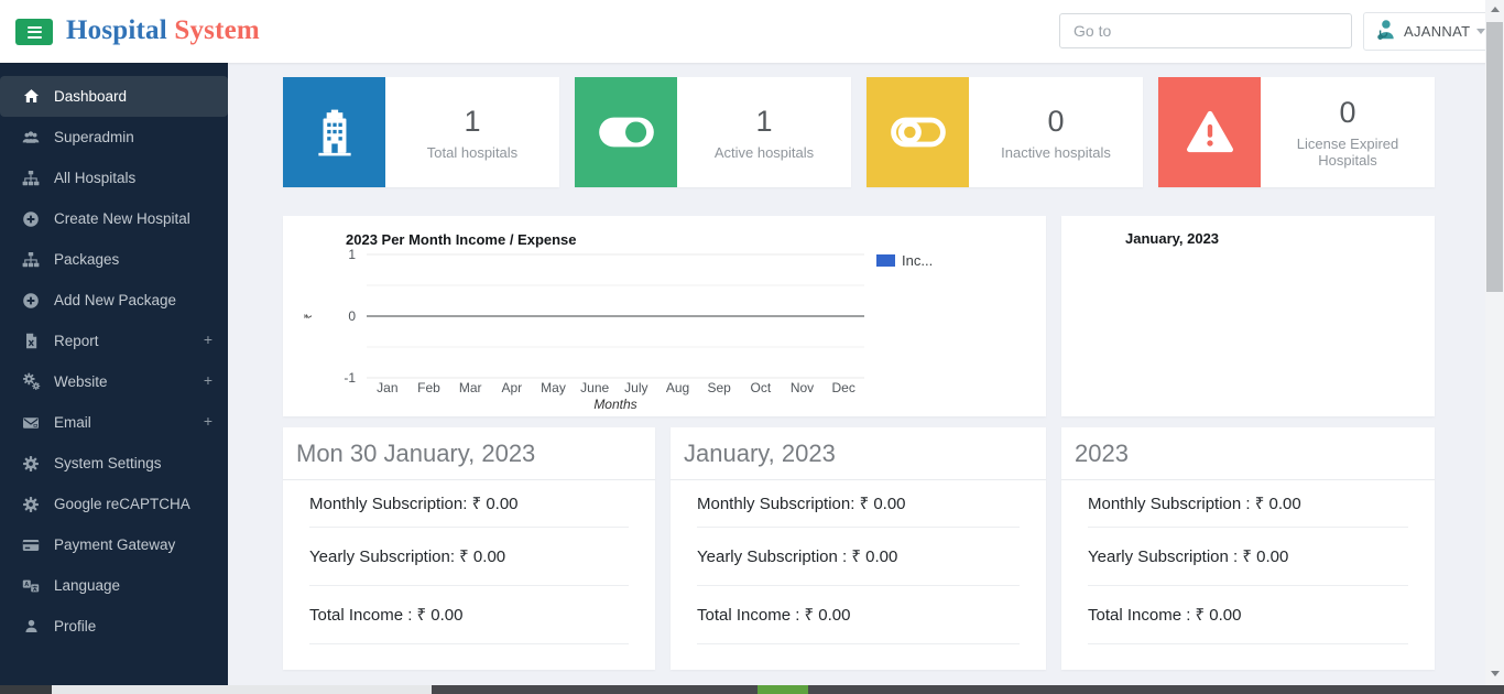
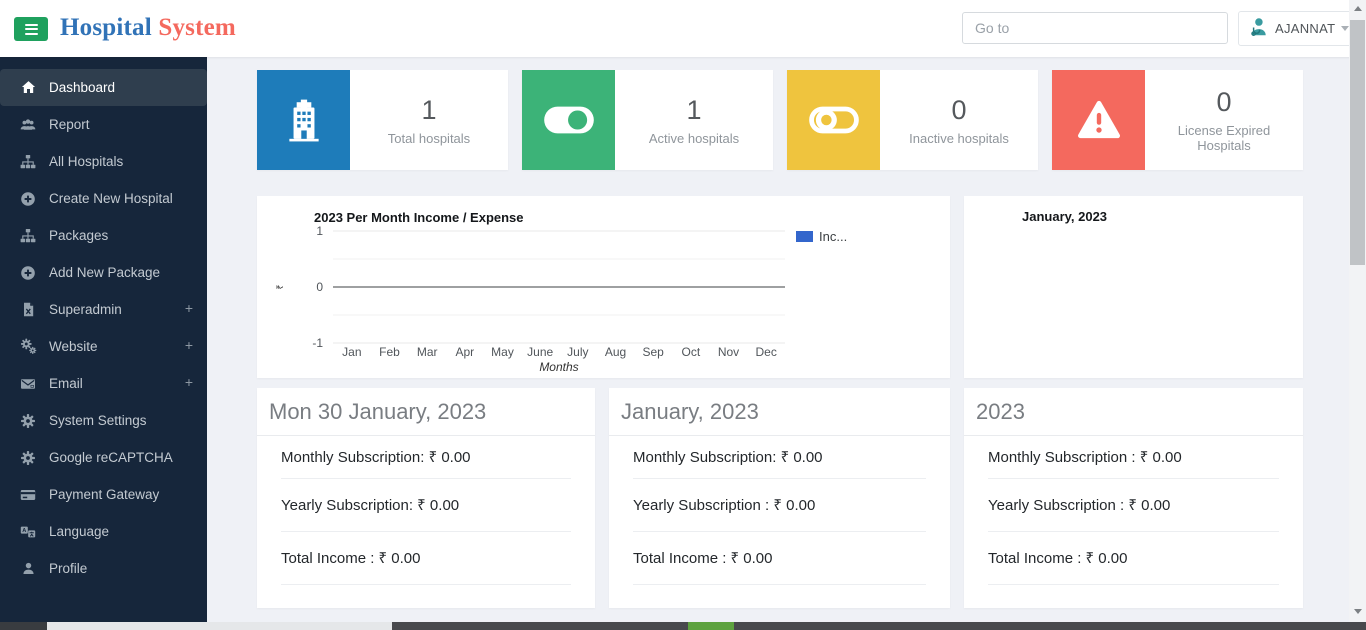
  Hospital System
  Go to
  AJANNAT
  Dashboard
- Superadmin
+ Report
  All Hospitals
  Create New Hospital
  Packages
  Add New Package
- Report
+ Superadmin
  +
  Website
  +
  Email
  +
  System Settings
  Google reCAPTCHA
  Payment Gateway
  Language
  Profile
  1
  Total hospitals
  1
  Active hospitals
  0
  Inactive hospitals
  0
  License Expired Hospitals
  2023 Per Month Income / Expense
  1
  0
  -1
  Jan
  Feb
  Mar
  Apr
  May
  June
  July
  Aug
  Sep
  Oct
  Nov
  Dec
  Months
  Inc...
  January, 2023
  Mon 30 January, 2023
  Monthly Subscription: ₹ 0.00
  Yearly Subscription: ₹ 0.00
  Total Income : ₹ 0.00
  January, 2023
  Monthly Subscription: ₹ 0.00
  Yearly Subscription : ₹ 0.00
  Total Income : ₹ 0.00
  2023
  Monthly Subscription : ₹ 0.00
  Yearly Subscription : ₹ 0.00
  Total Income : ₹ 0.00
